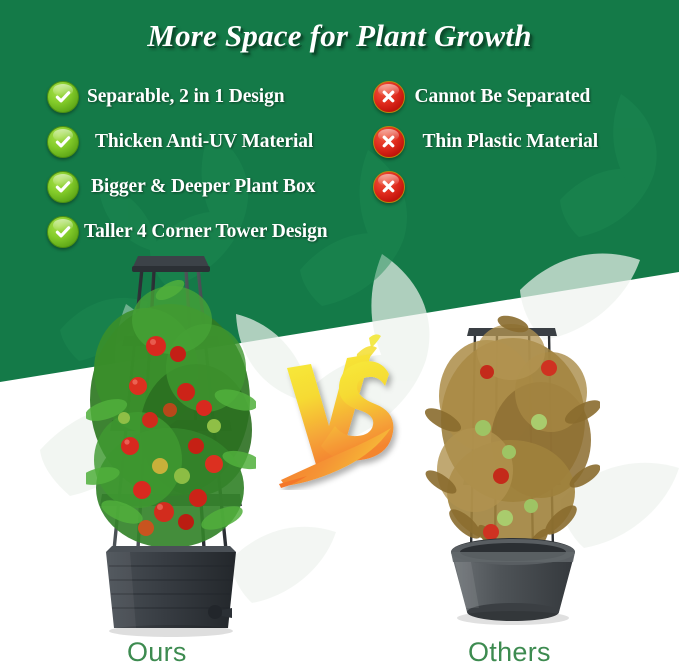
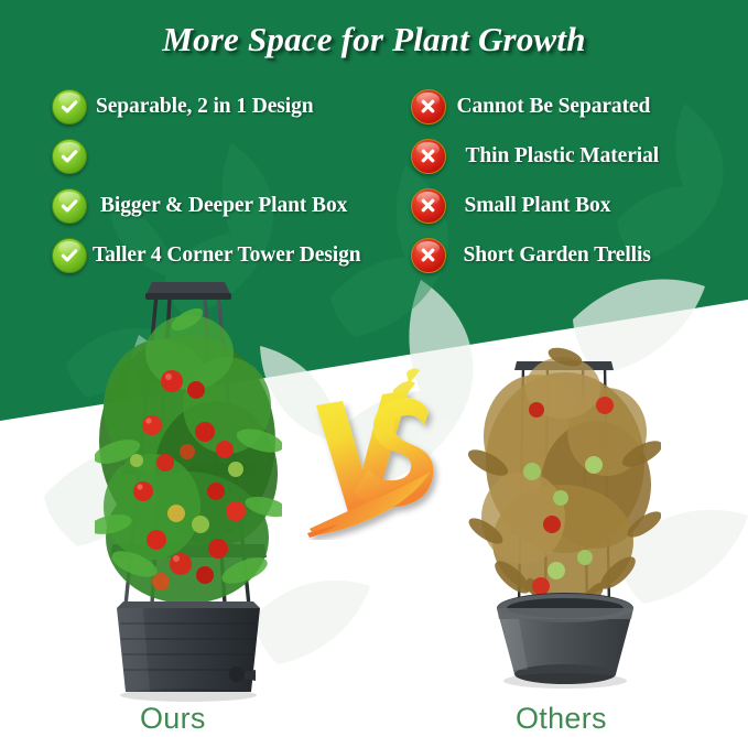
  More Space for Plant Growth
  Separable, 2 in 1 Design
- Thicken Anti-UV Material
  Bigger & Deeper Plant Box
  Taller 4 Corner Tower Design
  Cannot Be Separated
  Thin Plastic Material
+ Small Plant Box
+ Short Garden Trellis
  Ours
  Others
